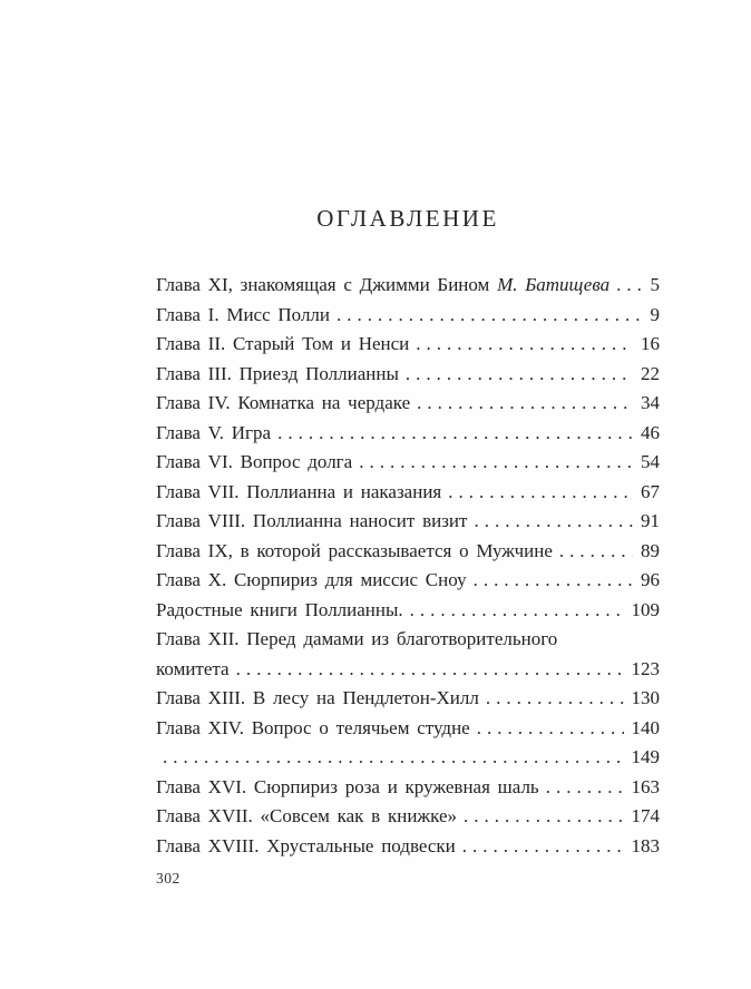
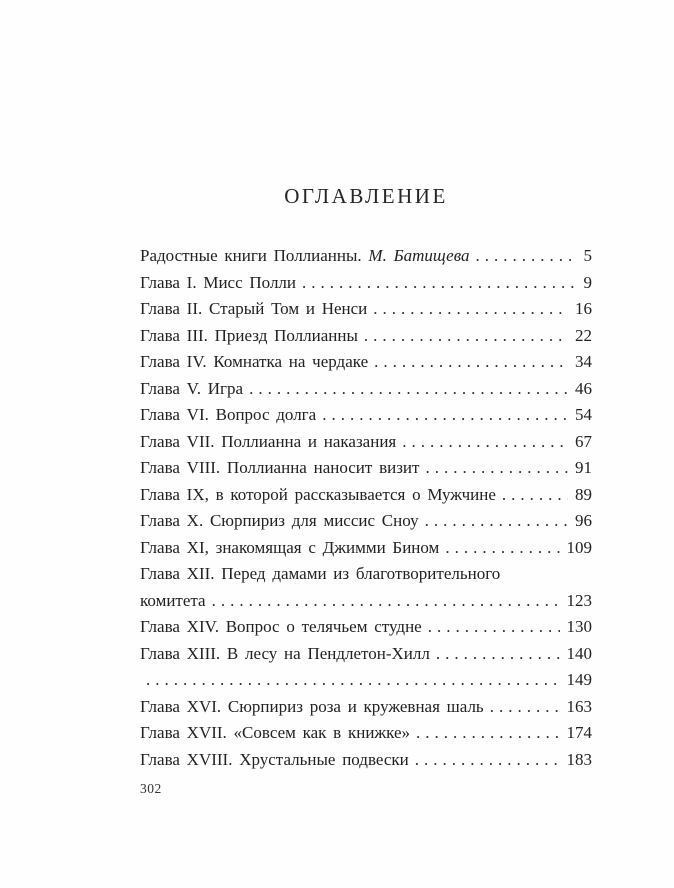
  ОГЛАВЛЕНИЕ
- Глава XI, знакомящая с Джимми Бином М. Батищева
+ Радостные книги Поллианны. М. Батищева
  5
  Глава I. Мисс Полли
  9
  Глава II. Старый Том и Ненси
  16
  Глава III. Приезд Поллианны
  22
  Глава IV. Комнатка на чердаке
  34
  Глава V. Игра
  46
  Глава VI. Вопрос долга
  54
  Глава VII. Поллианна и наказания
  67
  Глава VIII. Поллианна наносит визит
  91
  Глава IX, в которой рассказывается о Мужчине
  89
  Глава X. Сюрпириз для миссис Сноу
  96
- Радостные книги Поллианны.
+ Глава XI, знакомящая с Джимми Бином
  109
  Глава XII. Перед дамами из благотворительного
  комитета
  123
- Глава XIII. В лесу на Пендлетон-Хилл
+ Глава XIV. Вопрос о телячьем студне
  130
- Глава XIV. Вопрос о телячьем студне
+ Глава XIII. В лесу на Пендлетон-Хилл
  140
  149
  Глава XVI. Сюрпириз роза и кружевная шаль
  163
  Глава XVII. «Совсем как в книжке»
  174
  Глава XVIII. Хрустальные подвески
  183
  302
